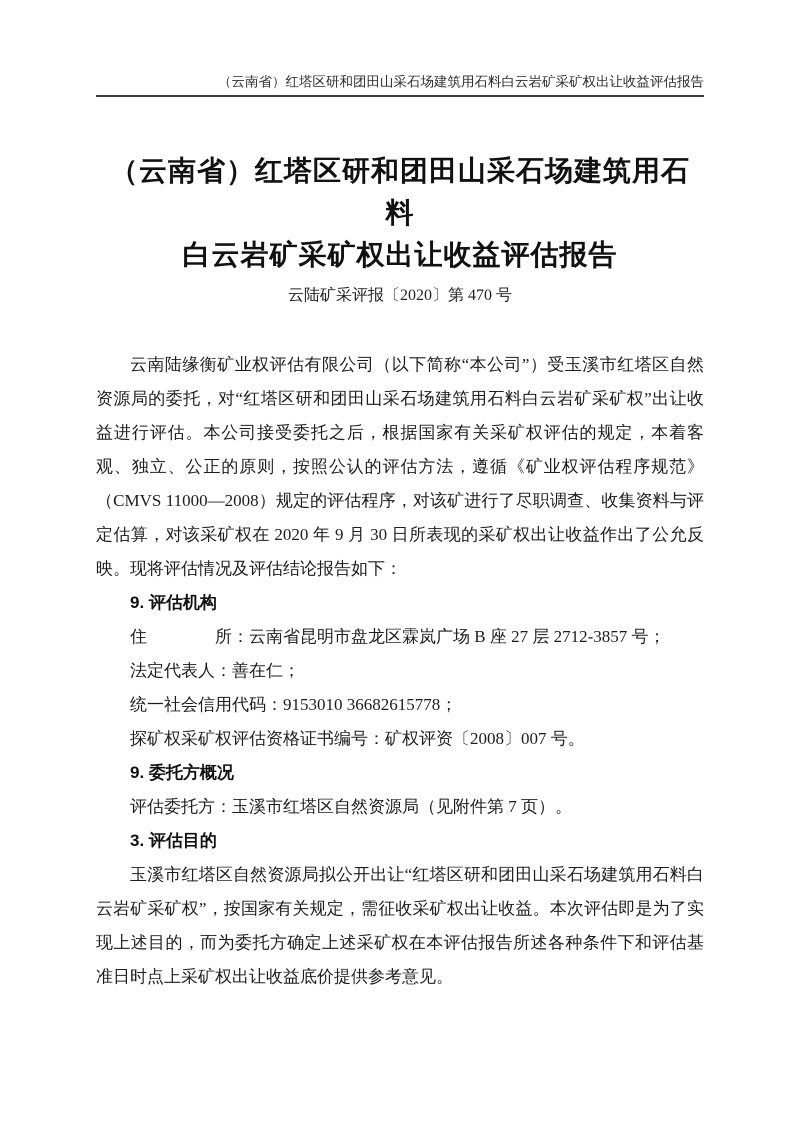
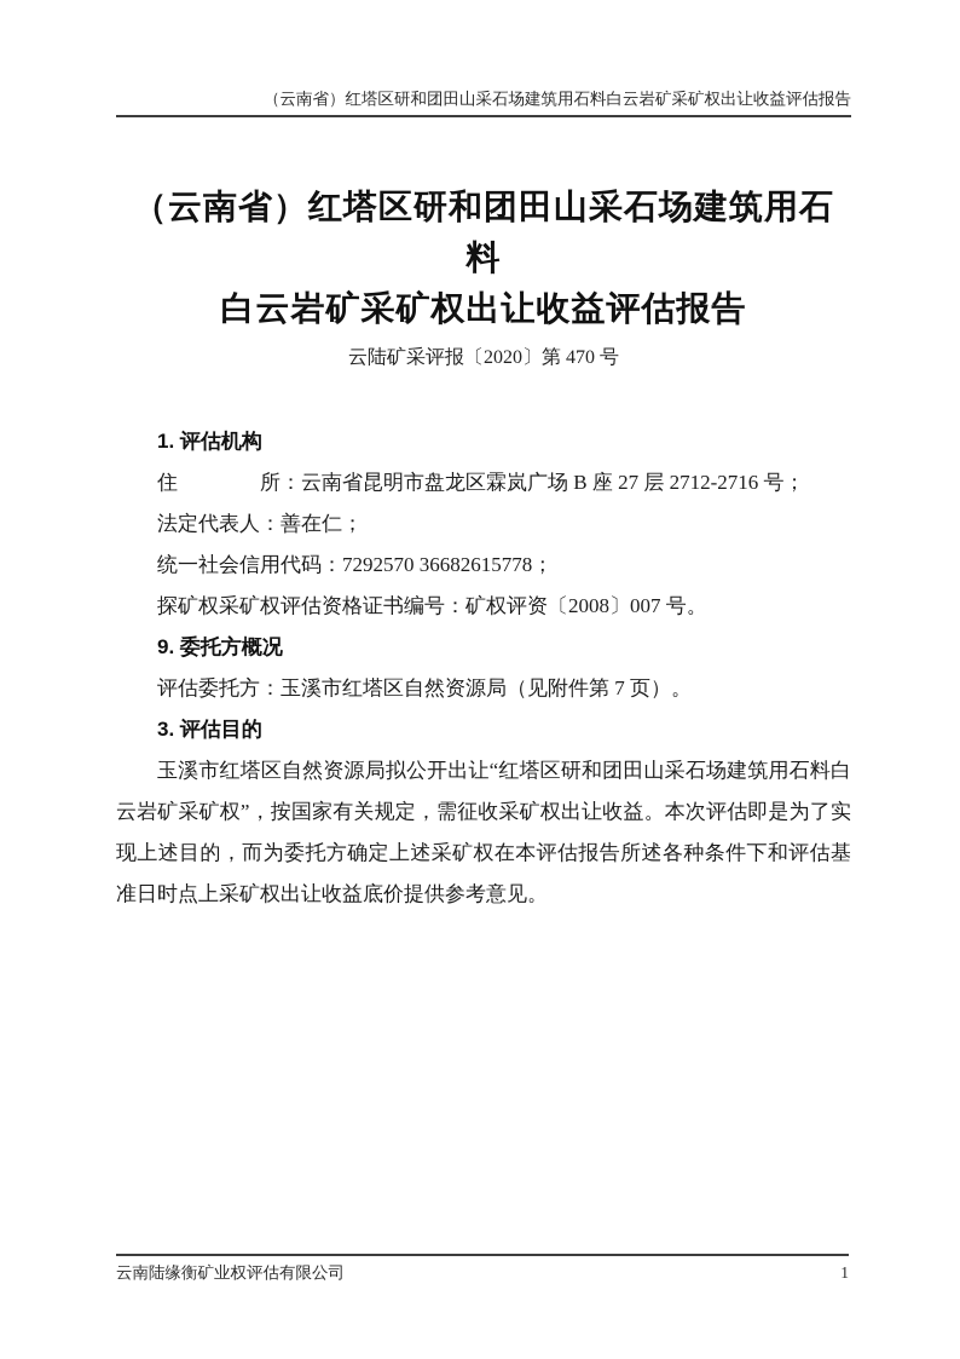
  （云南省）红塔区研和团田山采石场建筑用石料白云岩矿采矿权出让收益评估报告
  （云南省）红塔区研和团田山采石场建筑用石料
  白云岩矿采矿权出让收益评估报告
  云陆矿采评报〔2020〕第 470 号
- 云南陆缘衡矿业权评估有限公司（以下简称“本公司”）受玉溪市红塔区自然资源局的委托，对“红塔区研和团田山采石场建筑用石料白云岩矿采矿权”出让收益进行评估。本公司接受委托之后，根据国家有关采矿权评估的规定，本着客观、独立、公正的原则，按照公认的评估方法，遵循《矿业权评估程序规范》（CMVS 11000—2008）规定的评估程序，对该矿进行了尽职调查、收集资料与评定估算，对该采矿权在 2020 年 9 月 30 日所表现的采矿权出让收益作出了公允反映。现将评估情况及评估结论报告如下：
- 9. 评估机构
+ 1. 评估机构
- 住 所：云南省昆明市盘龙区霖岚广场 B 座 27 层 2712-3857 号；
+ 住 所：云南省昆明市盘龙区霖岚广场 B 座 27 层 2712-2716 号；
  法定代表人：善在仁；
- 统一社会信用代码：9153010 36682615778；
+ 统一社会信用代码：7292570 36682615778；
  探矿权采矿权评估资格证书编号：矿权评资〔2008〕007 号。
  9. 委托方概况
  评估委托方：玉溪市红塔区自然资源局（见附件第 7 页）。
  3. 评估目的
  玉溪市红塔区自然资源局拟公开出让“红塔区研和团田山采石场建筑用石料白云岩矿采矿权”，按国家有关规定，需征收采矿权出让收益。本次评估即是为了实现上述目的，而为委托方确定上述采矿权在本评估报告所述各种条件下和评估基准日时点上采矿权出让收益底价提供参考意见。
+ 云南陆缘衡矿业权评估有限公司
+ 1
